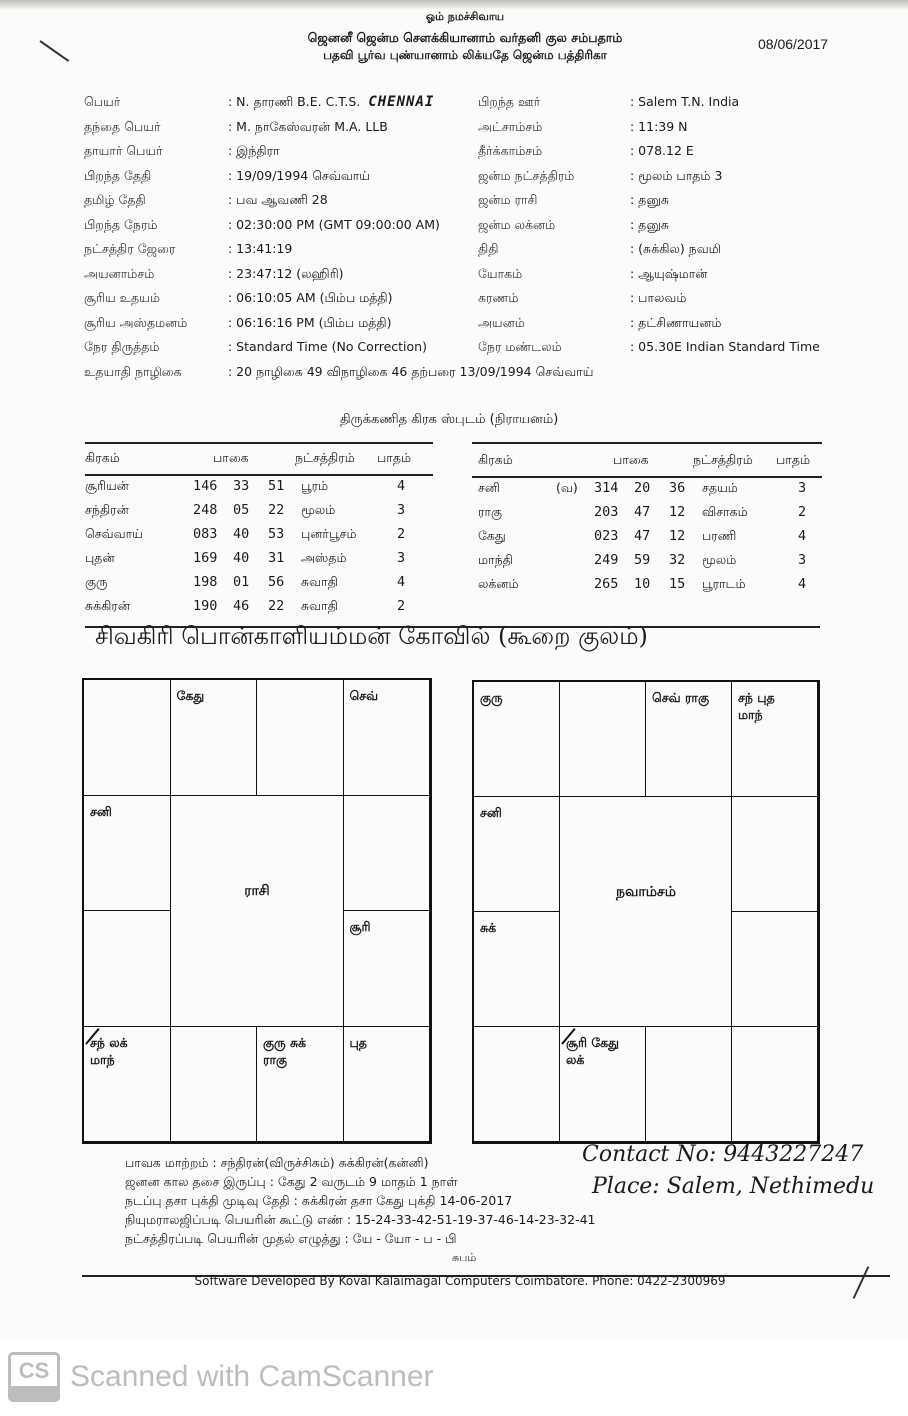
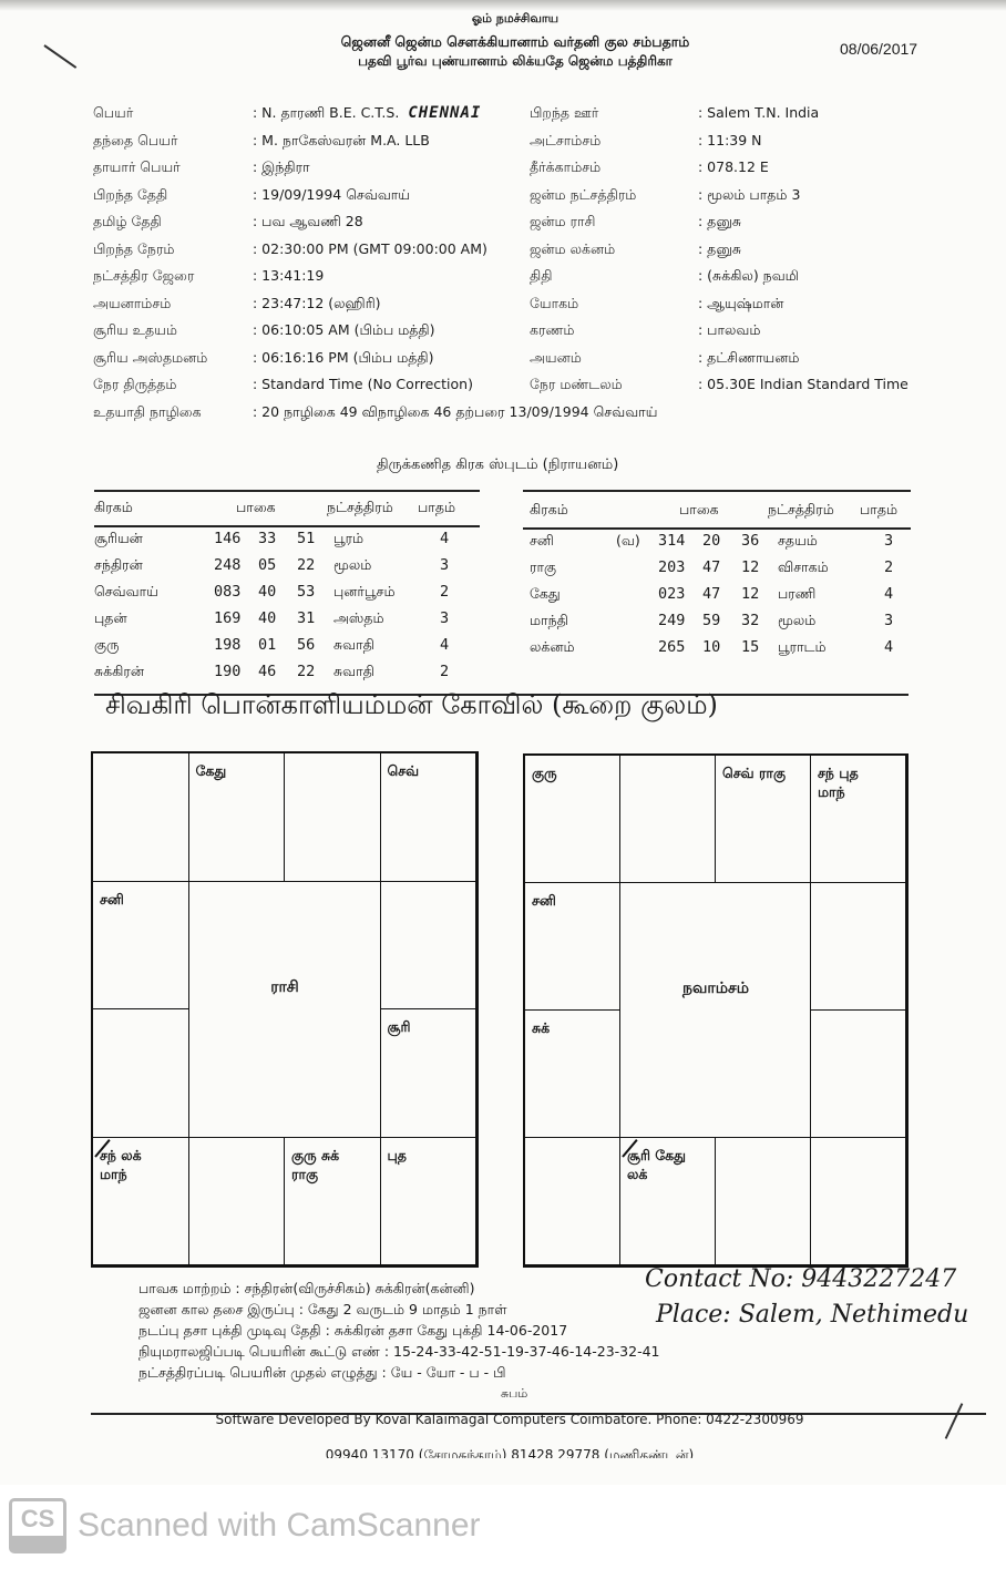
  ஓம் நமச்சிவாய
  ஜெனனீ ஜென்ம சௌக்கியானாம் வர்தனி குல சம்பதாம்
  பதவி பூர்வ புண்யானாம் லிக்யதே ஜென்ம பத்திரிகா
  08/06/2017
  பெயர்
  : N. தாரணி B.E. C.T.S. CHENNAI
  தந்தை பெயர்
  : M. நாகேஸ்வரன் M.A. LLB
  தாயார் பெயர்
  : இந்திரா
  பிறந்த தேதி
  : 19/09/1994 செவ்வாய்
  தமிழ் தேதி
  : பவ ஆவணி 28
  பிறந்த நேரம்
  : 02:30:00 PM (GMT 09:00:00 AM)
  நட்சத்திர ஜேரை
  : 13:41:19
  அயனாம்சம்
  : 23:47:12 (லஹிரி)
  சூரிய உதயம்
  : 06:10:05 AM (பிம்ப மத்தி)
  சூரிய அஸ்தமனம்
  : 06:16:16 PM (பிம்ப மத்தி)
  நேர திருத்தம்
  : Standard Time (No Correction)
  உதயாதி நாழிகை
  : 20 நாழிகை 49 விநாழிகை 46 தற்பரை 13/09/1994 செவ்வாய்
  பிறந்த ஊர்
  : Salem T.N. India
  அட்சாம்சம்
  : 11:39 N
  தீர்க்காம்சம்
  : 078.12 E
  ஜன்ம நட்சத்திரம்
  : மூலம் பாதம் 3
  ஜன்ம ராசி
  : தனுசு
  ஜன்ம லக்னம்
  : தனுசு
  திதி
  : (சுக்கில) நவமி
  யோகம்
  : ஆயுஷ்மான்
  கரணம்
  : பாலவம்
  அயனம்
  : தட்சிணாயனம்
  நேர மண்டலம்
  : 05.30E Indian Standard Time
  திருக்கணித கிரக ஸ்புடம் (நிராயனம்)
  கிரகம்
  பாகை
  நட்சத்திரம்
  பாதம்
  சூரியன்
  146
  33
  51
  பூரம்
  4
  சந்திரன்
  248
  05
  22
  மூலம்
  3
  செவ்வாய்
  083
  40
  53
  புனர்பூசம்
  2
  புதன்
  169
  40
  31
  அஸ்தம்
  3
  குரு
  198
  01
  56
  சுவாதி
  4
  சுக்கிரன்
  190
  46
  22
  சுவாதி
  2
  கிரகம்
  பாகை
  நட்சத்திரம்
  பாதம்
  சனி
  (வ)
  314
  20
  36
  சதயம்
  3
  ராகு
  203
  47
  12
  விசாகம்
  2
  கேது
  023
  47
  12
  பரணி
  4
  மாந்தி
  249
  59
  32
  மூலம்
  3
  லக்னம்
  265
  10
  15
  பூராடம்
  4
  சிவகிரி பொன்காளியம்மன் கோவில் (கூறை குலம்)
  கேது
  செவ்
  சனி
  சூரி
  சந் லக்
  மாந்
  குரு சுக்
  ராகு
  புத
  ராசி
  குரு
  செவ் ராகு
  சந் புத
  மாந்
  சனி
  சுக்
  சூரி கேது
  லக்
  நவாம்சம்
  பாவக மாற்றம் : சந்திரன்(விருச்சிகம்) சுக்கிரன்(கன்னி)
  ஜனன கால தசை இருப்பு : கேது 2 வருடம் 9 மாதம் 1 நாள்
  நடப்பு தசா புக்தி முடிவு தேதி : சுக்கிரன் தசா கேது புக்தி 14-06-2017
  நியுமராலஜிப்படி பெயரின் கூட்டு எண் : 15-24-33-42-51-19-37-46-14-23-32-41
  நட்சத்திரப்படி பெயரின் முதல் எழுத்து : யே - யோ - ப - பி
  சுபம்
  Contact No: 9443227247
  Place: Salem, Nethimedu
  Software Developed By Koval Kalaimagal Computers Coimbatore. Phone: 0422-2300969
+ 09940 13170 (சோமசுந்தரம்) 81428 29778 (மணிகண்டன்)
  CS
  Scanned with CamScanner
